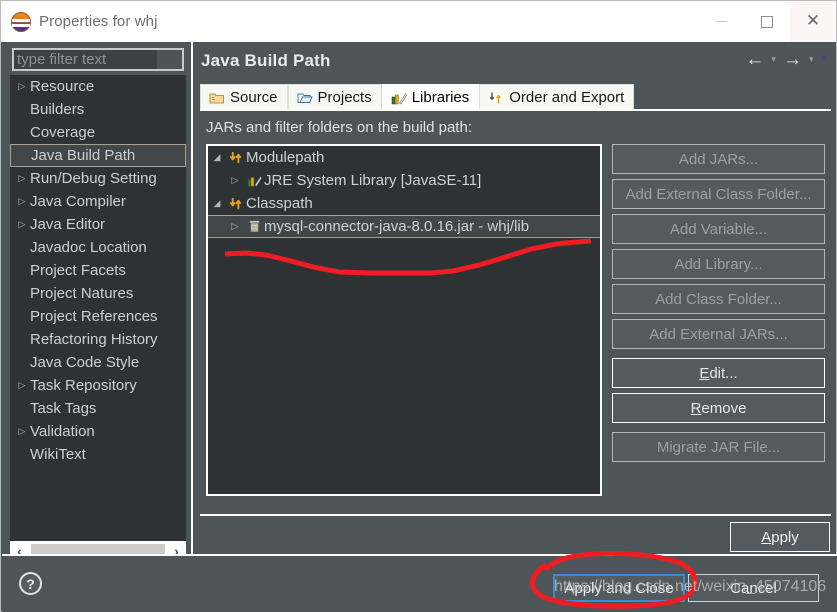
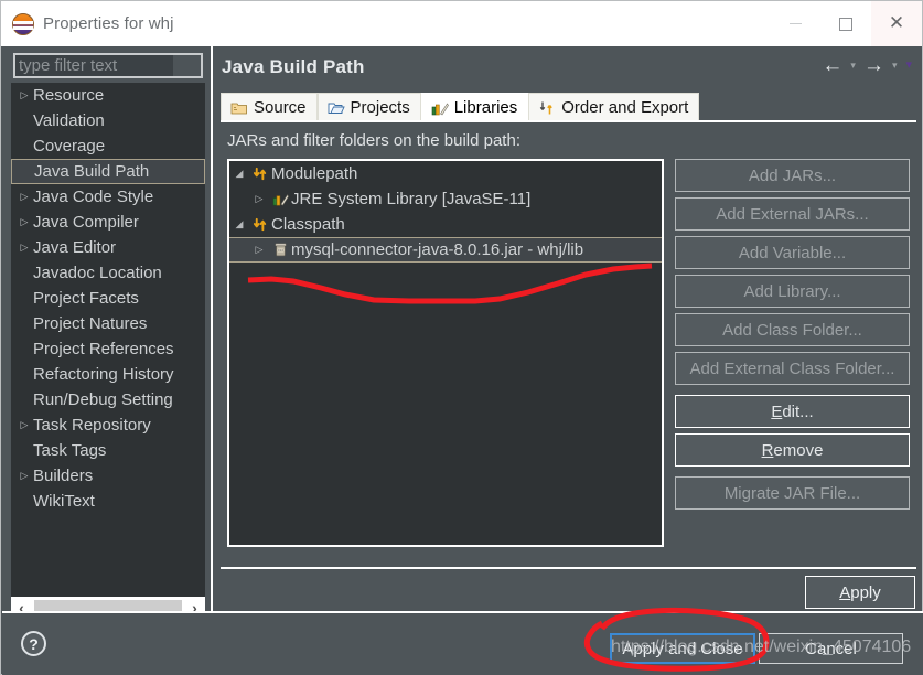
  Properties for whj
  ✕
  type filter text
  ▷
  Resource
- Builders
+ Validation
  Coverage
  Java Build Path
  ▷
- Run/Debug Setting
+ Java Code Style
  ▷
  Java Compiler
  ▷
  Java Editor
  Javadoc Location
  Project Facets
  Project Natures
  Project References
  Refactoring History
- Java Code Style
+ Run/Debug Setting
  ▷
  Task Repository
  Task Tags
  ▷
- Validation
+ Builders
  WikiText
  ‹
  ›
  Java Build Path
  ←
  ▾
  →
  ▾
  ▾
  Source
  Projects
  Libraries
  Order and Export
  JARs and filter folders on the build path:
  ◢
  Modulepath
  ▷
  JRE System Library [JavaSE-11]
  ◢
  Classpath
  ▷
  mysql-connector-java-8.0.16.jar - whj/lib
  Add JARs...
- Add External Class Folder...
+ Add External JARs...
  Add Variable...
  Add Library...
  Add Class Folder...
- Add External JARs...
+ Add External Class Folder...
  Edit...
  Remove
  Migrate JAR File...
  Apply
  ?
  Apply and Close
  Cancel
  https://blog.csdn.net/weixin_45074106
